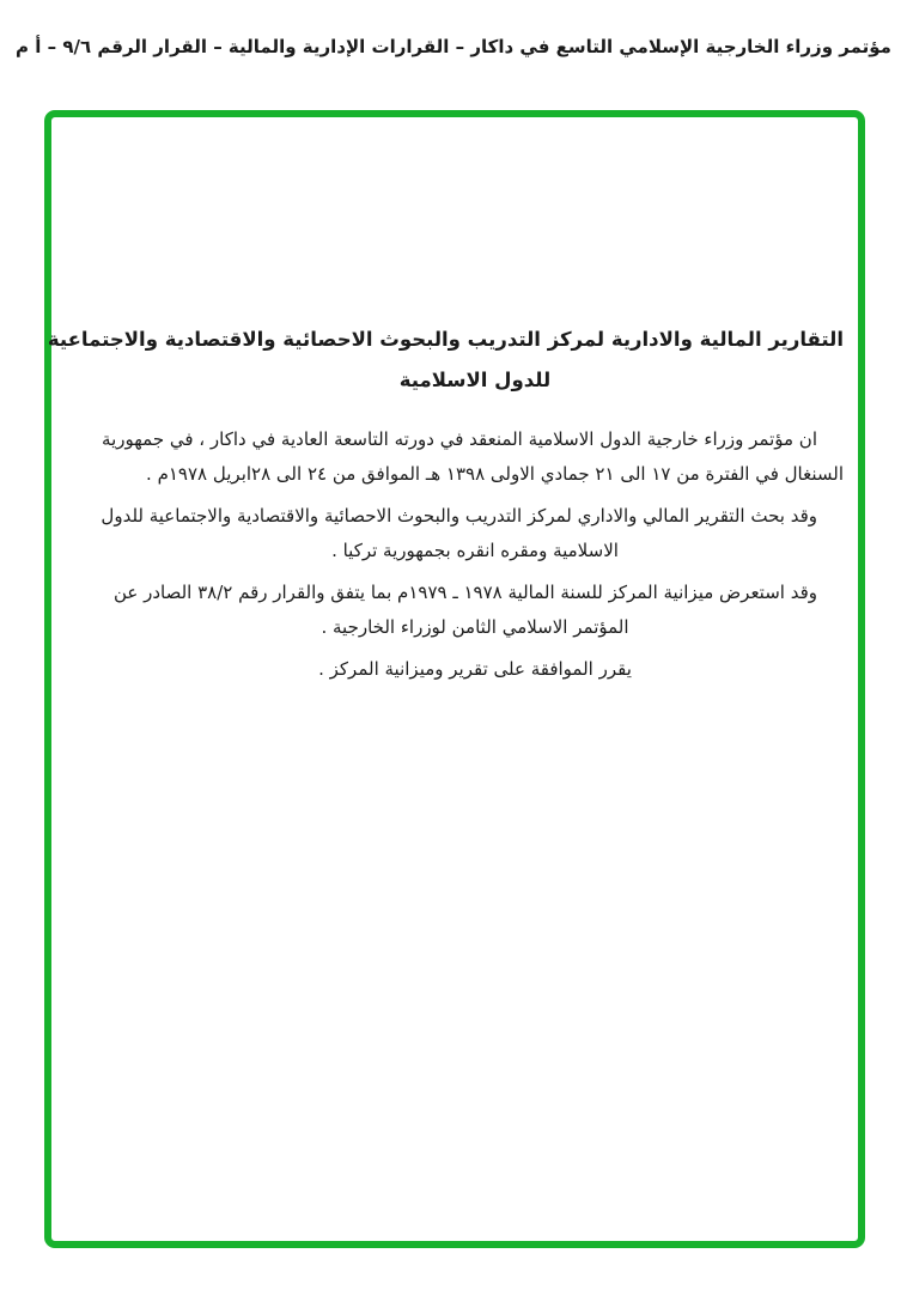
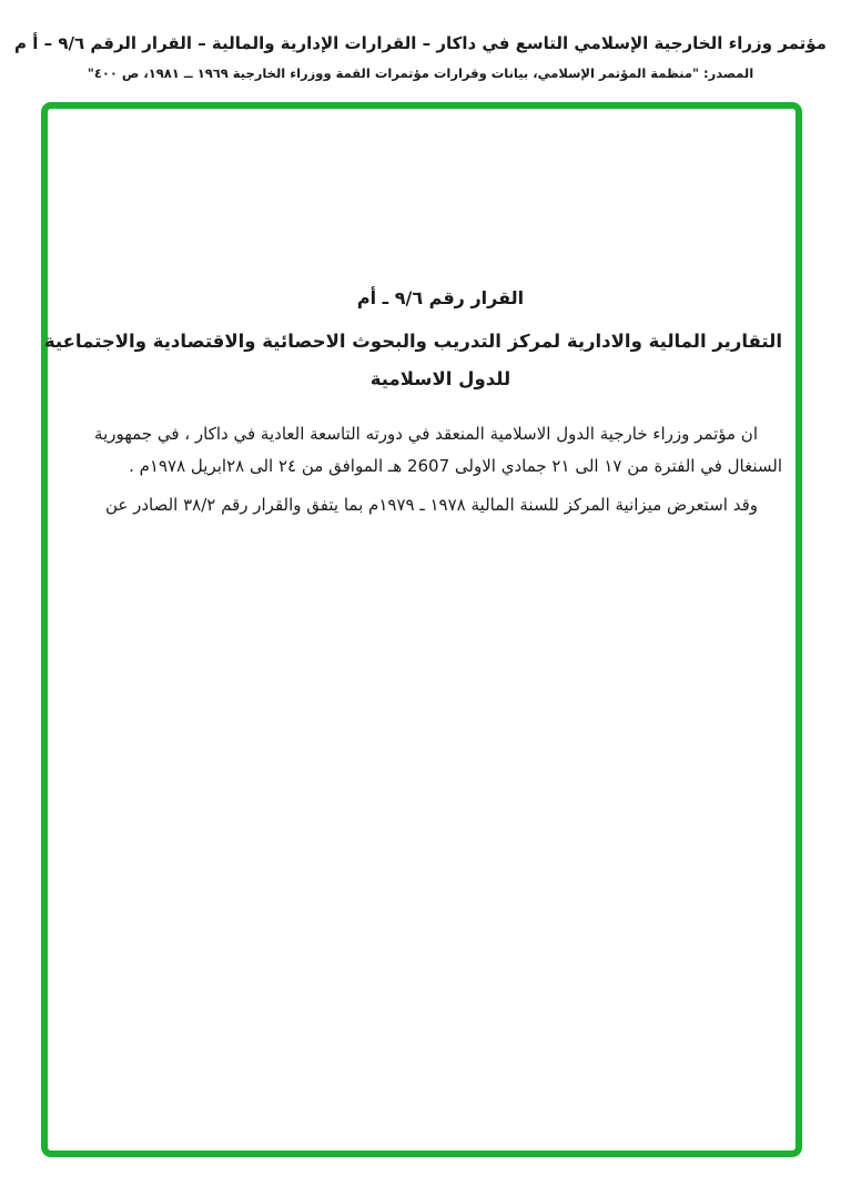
  مؤتمر وزراء الخارجية الإسلامي التاسع في داكار – القرارات الإدارية والمالية – القرار الرقم ٩/٦ – أ م
+ المصدر: "منظمة المؤتمر الإسلامي، بيانات وقرارات مؤتمرات القمة ووزراء الخارجية ١٩٦٩ ــ ١٩٨١، ص ٤٠٠"
+ القرار رقم ٩/٦ ـ أم
  التقارير المالية والادارية لمركز التدريب والبحوث الاحصائية والاقتصادية والاجتماعية
  للدول الاسلامية
  ان مؤتمر وزراء خارجية الدول الاسلامية المنعقد في دورته التاسعة العادية في داكار ، في جمهورية
- السنغال في الفترة من ١٧ الى ٢١ جمادي الاولى ١٣٩٨ هـ الموافق من ٢٤ الى ٢٨ابريل ١٩٧٨م .
+ السنغال في الفترة من ١٧ الى ٢١ جمادي الاولى 2607 هـ الموافق من ٢٤ الى ٢٨ابريل ١٩٧٨م .
- وقد بحث التقرير المالي والاداري لمركز التدريب والبحوث الاحصائية والاقتصادية والاجتماعية للدول
- الاسلامية ومقره انقره بجمهورية تركيا .
  وقد استعرض ميزانية المركز للسنة المالية ١٩٧٨ ـ ١٩٧٩م بما يتفق والقرار رقم ٣٨/٢ الصادر عن
- المؤتمر الاسلامي الثامن لوزراء الخارجية .
- يقرر الموافقة على تقرير وميزانية المركز .
